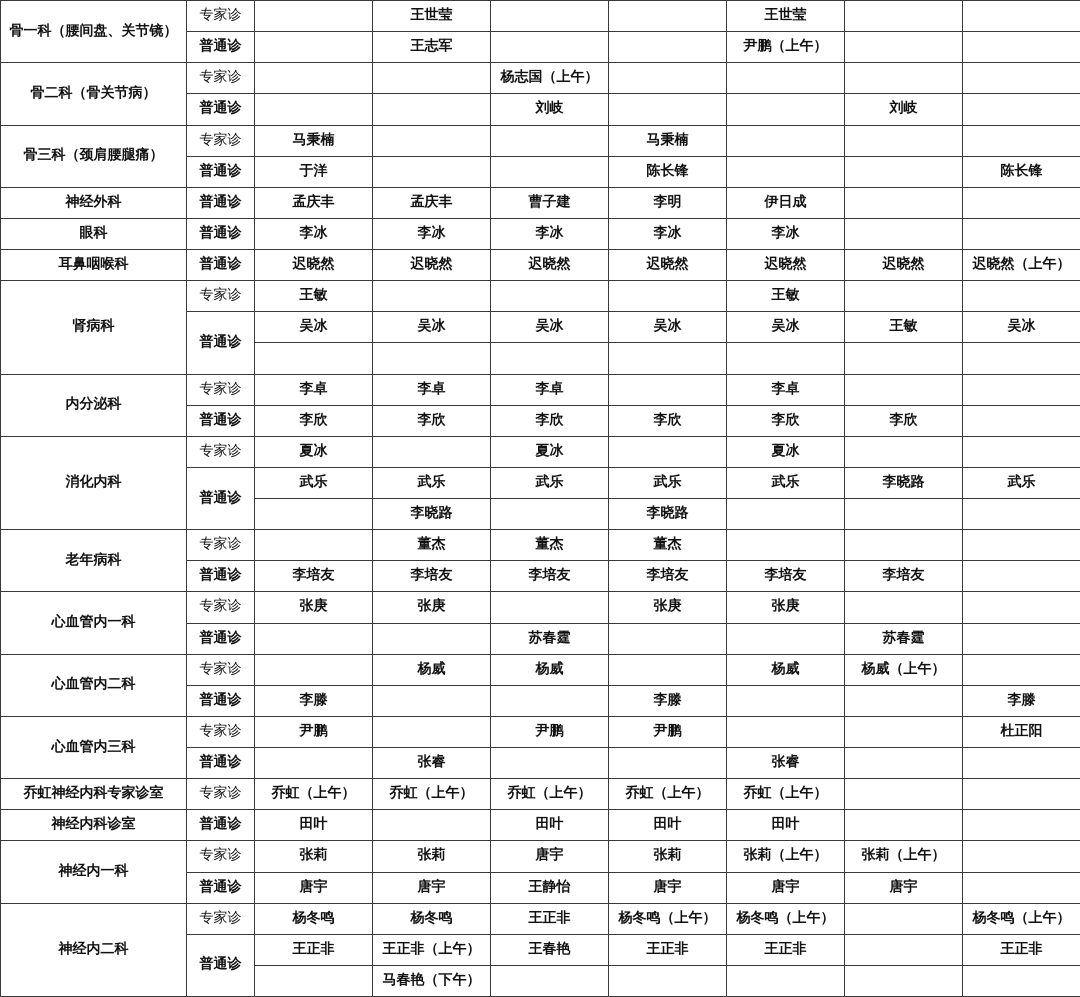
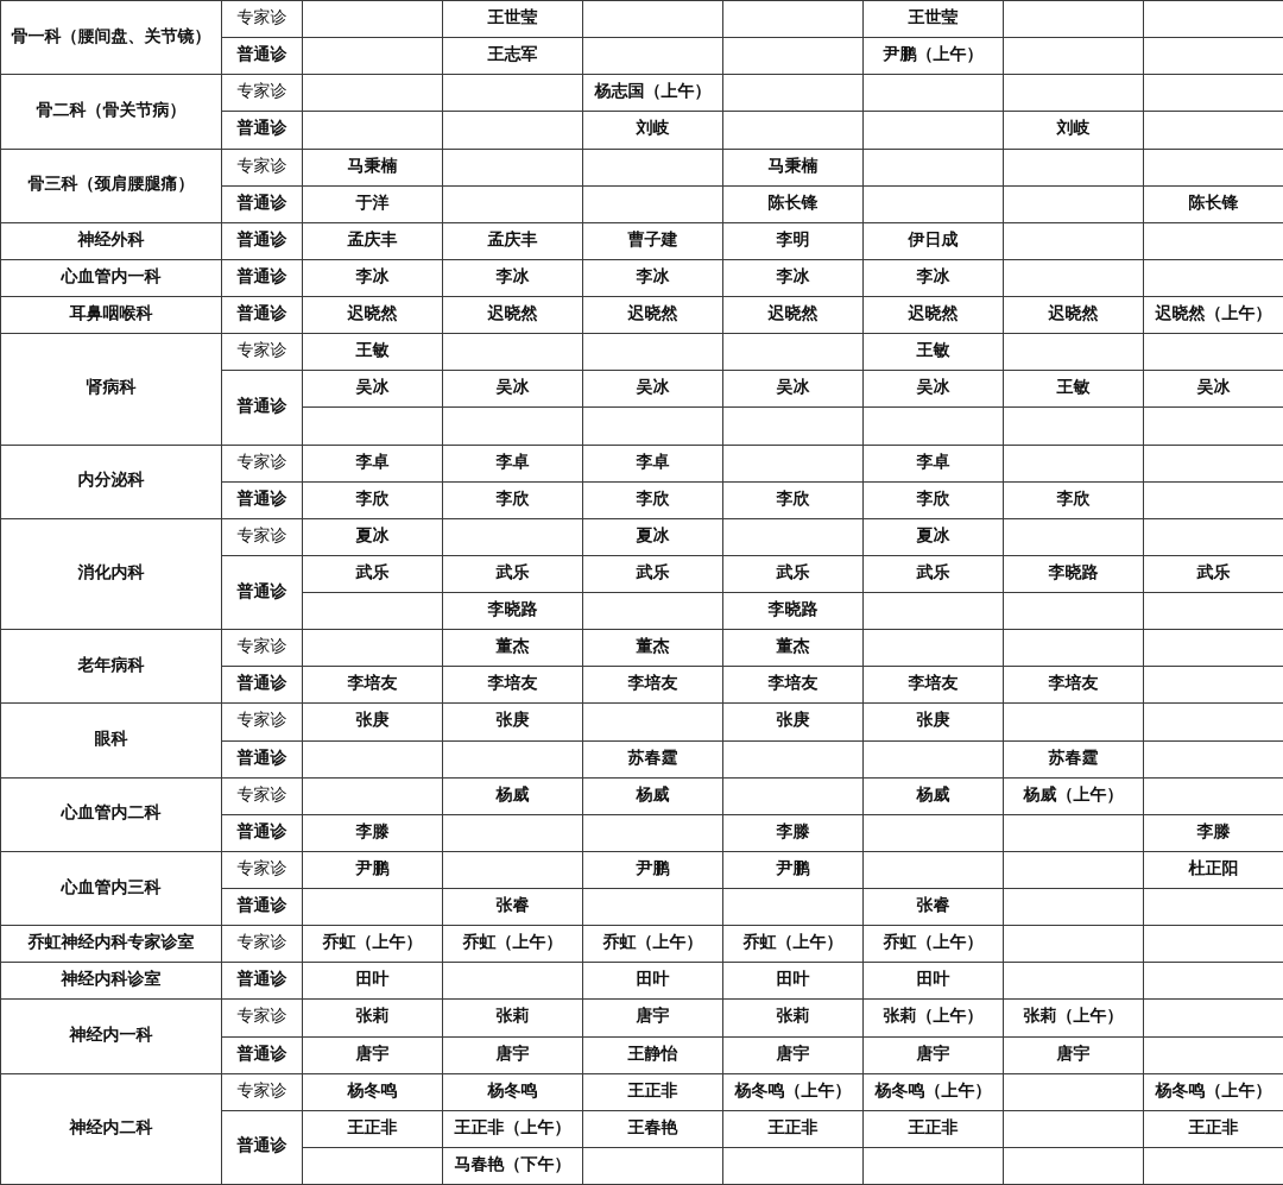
  骨一科（腰间盘、关节镜）	专家诊		王世莹			王世莹
  普通诊		王志军			尹鹏（上午）
  骨二科（骨关节病）	专家诊			杨志国（上午）
  普通诊			刘岐			刘岐
  骨三科（颈肩腰腿痛）	专家诊	马秉楠			马秉楠
  普通诊	于洋			陈长锋			陈长锋
  神经外科	普通诊	孟庆丰	孟庆丰	曹子建	李明	伊日成
- 眼科	普通诊	李冰	李冰	李冰	李冰	李冰
+ 心血管内一科	普通诊	李冰	李冰	李冰	李冰	李冰
  耳鼻咽喉科	普通诊	迟晓然	迟晓然	迟晓然	迟晓然	迟晓然	迟晓然	迟晓然（上午）
  肾病科	专家诊	王敏				王敏
  普通诊	吴冰	吴冰	吴冰	吴冰	吴冰	王敏	吴冰
  内分泌科	专家诊	李卓	李卓	李卓		李卓
  普通诊	李欣	李欣	李欣	李欣	李欣	李欣
  消化内科	专家诊	夏冰		夏冰		夏冰
  普通诊	武乐	武乐	武乐	武乐	武乐	李晓路	武乐
  	李晓路		李晓路
  老年病科	专家诊		董杰	董杰	董杰
  普通诊	李培友	李培友	李培友	李培友	李培友	李培友
- 心血管内一科	专家诊	张庚	张庚		张庚	张庚
+ 眼科	专家诊	张庚	张庚		张庚	张庚
  普通诊			苏春霆			苏春霆
  心血管内二科	专家诊		杨威	杨威		杨威	杨威（上午）
  普通诊	李滕			李滕			李滕
  心血管内三科	专家诊	尹鹏		尹鹏	尹鹏			杜正阳
  普通诊		张睿			张睿
  乔虹神经内科专家诊室	专家诊	乔虹（上午）	乔虹（上午）	乔虹（上午）	乔虹（上午）	乔虹（上午）
  神经内科诊室	普通诊	田叶		田叶	田叶	田叶
  神经内一科	专家诊	张莉	张莉	唐宇	张莉	张莉（上午）	张莉（上午）
  普通诊	唐宇	唐宇	王静怡	唐宇	唐宇	唐宇
  神经内二科	专家诊	杨冬鸣	杨冬鸣	王正非	杨冬鸣（上午）	杨冬鸣（上午）		杨冬鸣（上午）
  普通诊	王正非	王正非（上午）	王春艳	王正非	王正非		王正非
  	马春艳（下午）
